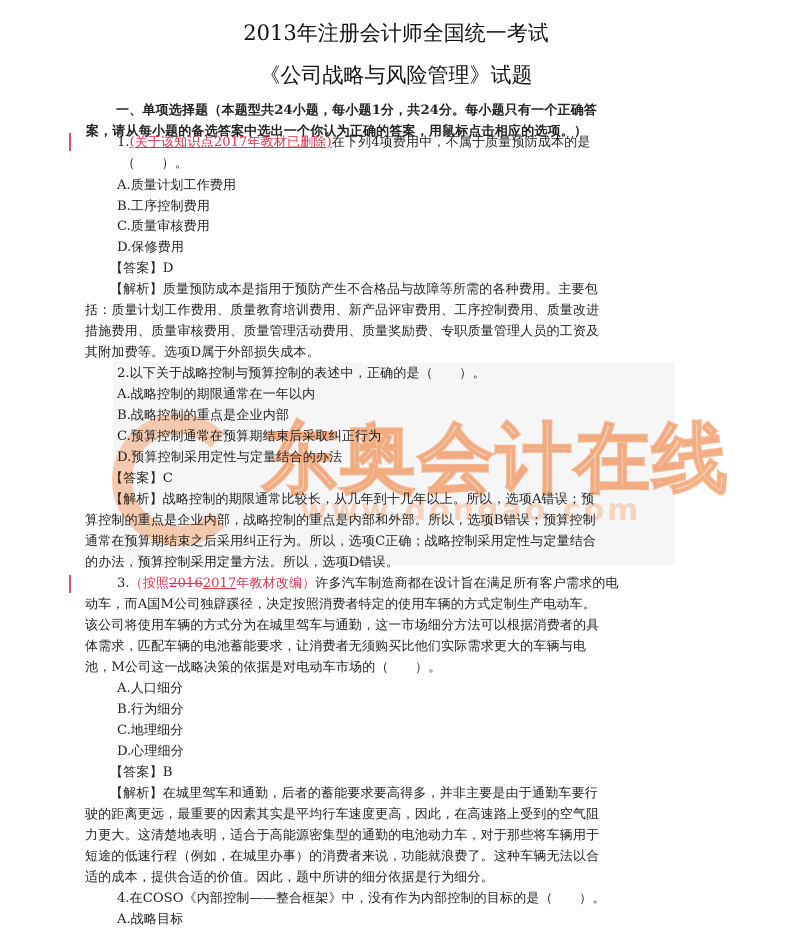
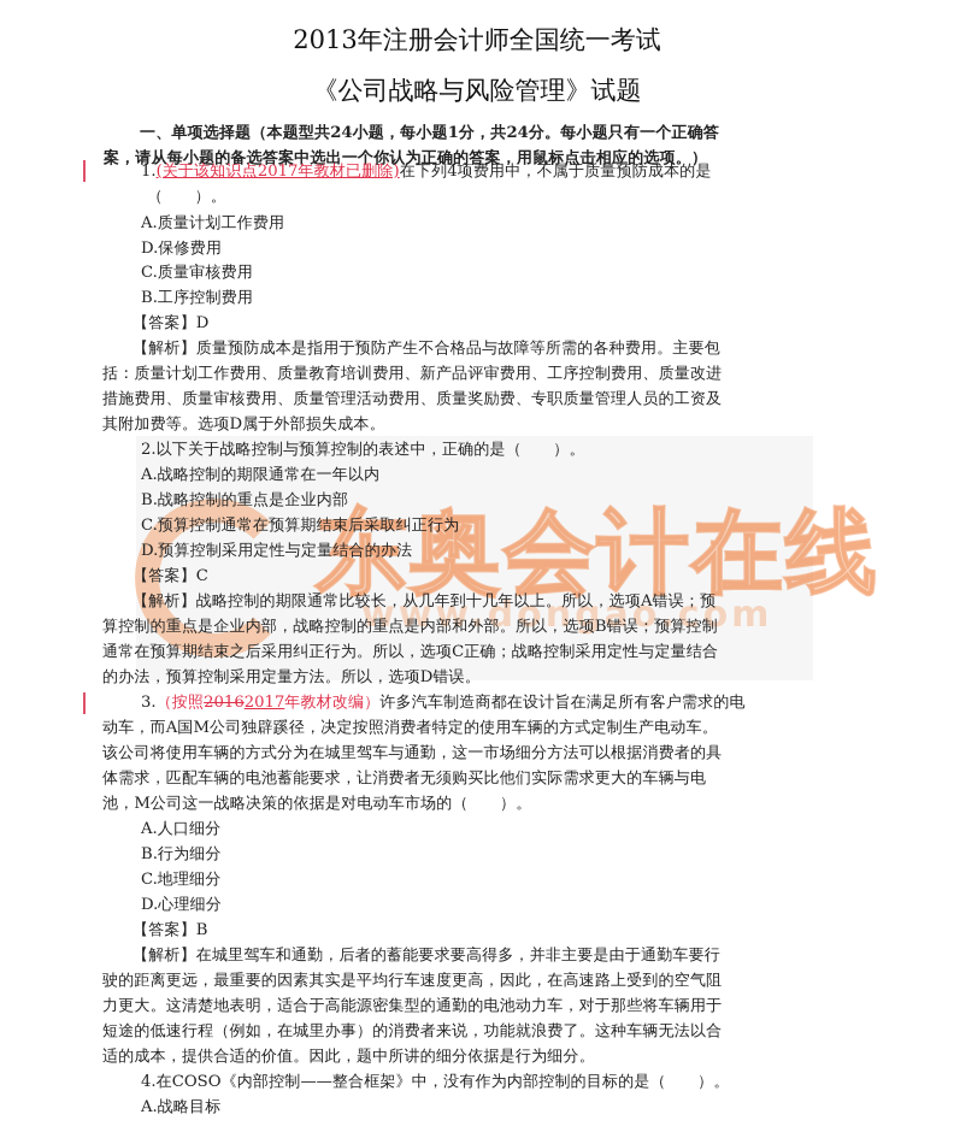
  2013年注册会计师全国统一考试
  《公司战略与风险管理》试题
  一、单项选择题（本题型共24小题，每小题1分，共24分。每小题只有一个正确答
  案，请从每小题的备选答案中选出一个你认为正确的答案，用鼠标点击相应的选项。）
  1.(关于该知识点2017年教材已删除)在下列4项费用中，不属于质量预防成本的是
  （ ）。
  A.质量计划工作费用
- B.工序控制费用
+ D.保修费用
  C.质量审核费用
- D.保修费用
+ B.工序控制费用
  【答案】D
  【解析】质量预防成本是指用于预防产生不合格品与故障等所需的各种费用。主要包
  括：质量计划工作费用、质量教育培训费用、新产品评审费用、工序控制费用、质量改进
  措施费用、质量审核费用、质量管理活动费用、质量奖励费、专职质量管理人员的工资及
  其附加费等。选项D属于外部损失成本。
  东奥会计在线
  www.dongao.com
  2.以下关于战略控制与预算控制的表述中，正确的是（ ）。
  A.战略控制的期限通常在一年以内
  B.战略控制的重点是企业内部
  C.预算控制通常在预算期结束后采取纠正行为
  D.预算控制采用定性与定量结合的办法
  【答案】C
  【解析】战略控制的期限通常比较长，从几年到十几年以上。所以，选项A错误；预
  算控制的重点是企业内部，战略控制的重点是内部和外部。所以，选项B错误；预算控制
  通常在预算期结束之后采用纠正行为。所以，选项C正确；战略控制采用定性与定量结合
  的办法，预算控制采用定量方法。所以，选项D错误。
  3.（按照20162017年教材改编）许多汽车制造商都在设计旨在满足所有客户需求的电
  动车，而A国M公司独辟蹊径，决定按照消费者特定的使用车辆的方式定制生产电动车。
  该公司将使用车辆的方式分为在城里驾车与通勤，这一市场细分方法可以根据消费者的具
  体需求，匹配车辆的电池蓄能要求，让消费者无须购买比他们实际需求更大的车辆与电
  池，M公司这一战略决策的依据是对电动车市场的（ ）。
  A.人口细分
  B.行为细分
  C.地理细分
  D.心理细分
  【答案】B
  【解析】在城里驾车和通勤，后者的蓄能要求要高得多，并非主要是由于通勤车要行
  驶的距离更远，最重要的因素其实是平均行车速度更高，因此，在高速路上受到的空气阻
  力更大。这清楚地表明，适合于高能源密集型的通勤的电池动力车，对于那些将车辆用于
  短途的低速行程（例如，在城里办事）的消费者来说，功能就浪费了。这种车辆无法以合
  适的成本，提供合适的价值。因此，题中所讲的细分依据是行为细分。
  4.在COSO《内部控制——整合框架》中，没有作为内部控制的目标的是（ ）。
  A.战略目标
